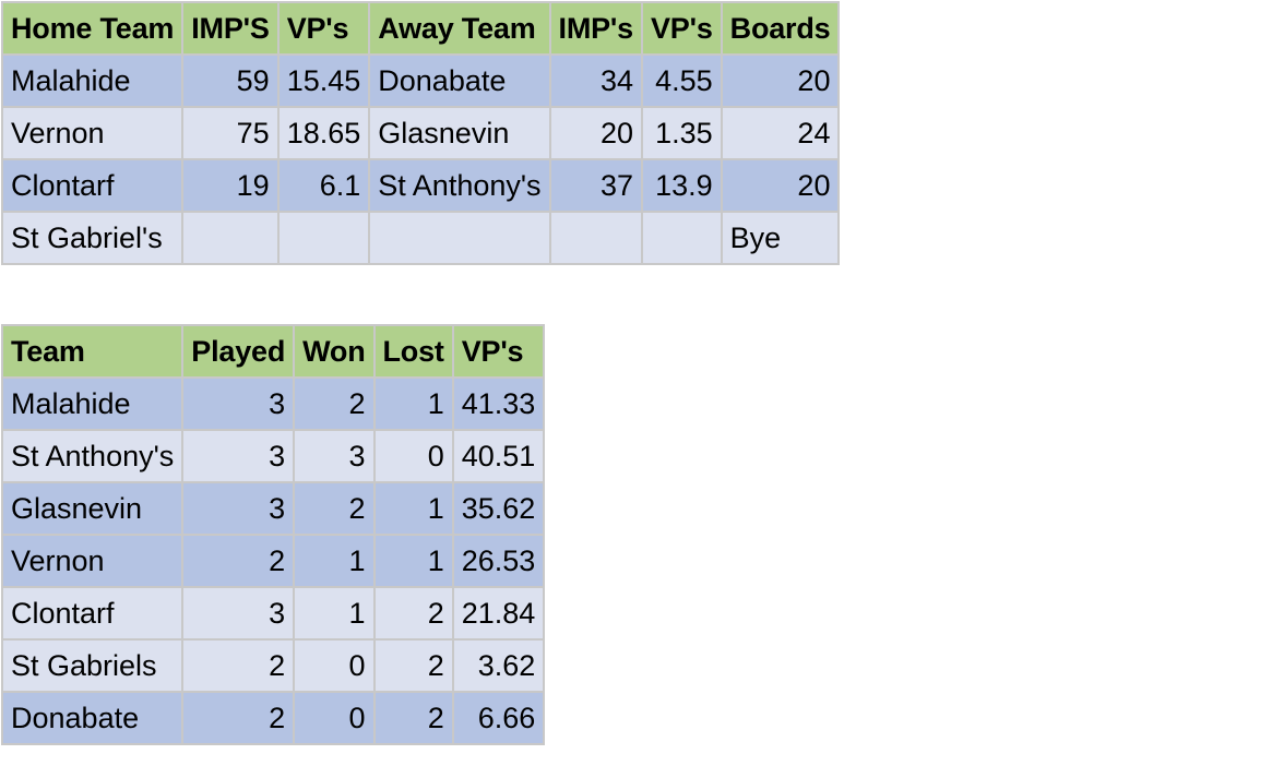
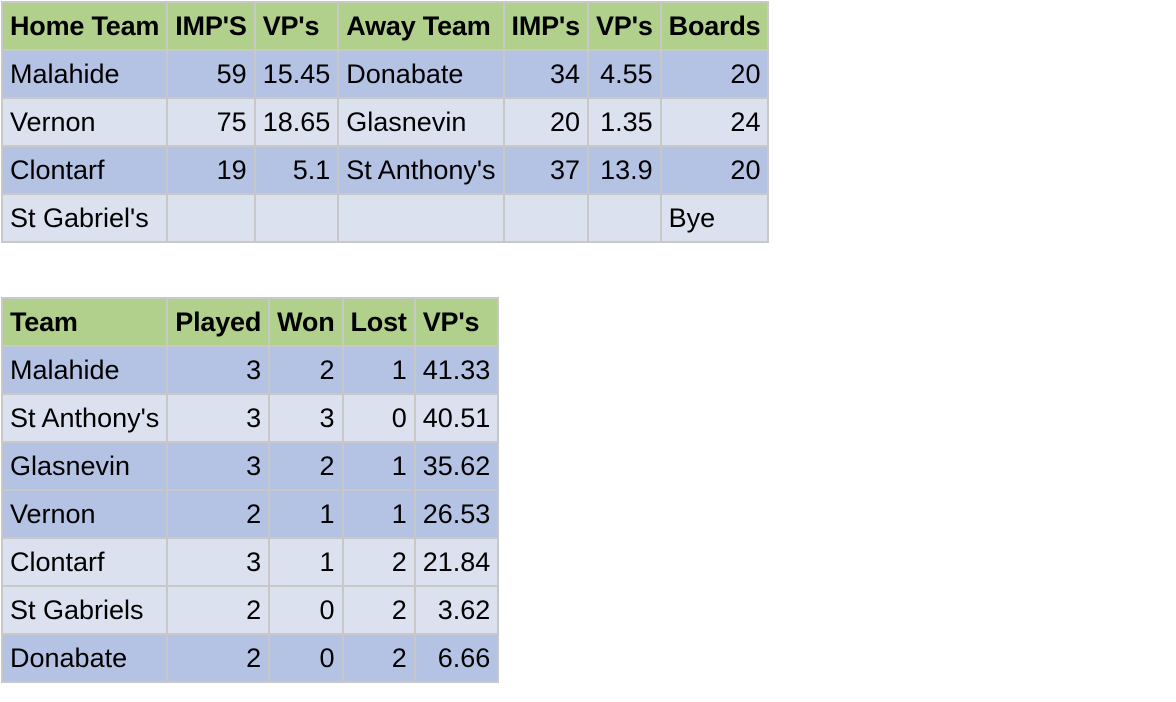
  Home Team	IMP'S	VP's	Away Team	IMP's	VP's	Boards
  Malahide	59	15.45	Donabate	34	4.55	20
  Vernon	75	18.65	Glasnevin	20	1.35	24
- Clontarf	19	6.1	St Anthony's	37	13.9	20
+ Clontarf	19	5.1	St Anthony's	37	13.9	20
  St Gabriel's						Bye
  Team	Played	Won	Lost	VP's
  Malahide	3	2	1	41.33
  St Anthony's	3	3	0	40.51
  Glasnevin	3	2	1	35.62
  Vernon	2	1	1	26.53
  Clontarf	3	1	2	21.84
  St Gabriels	2	0	2	3.62
  Donabate	2	0	2	6.66
